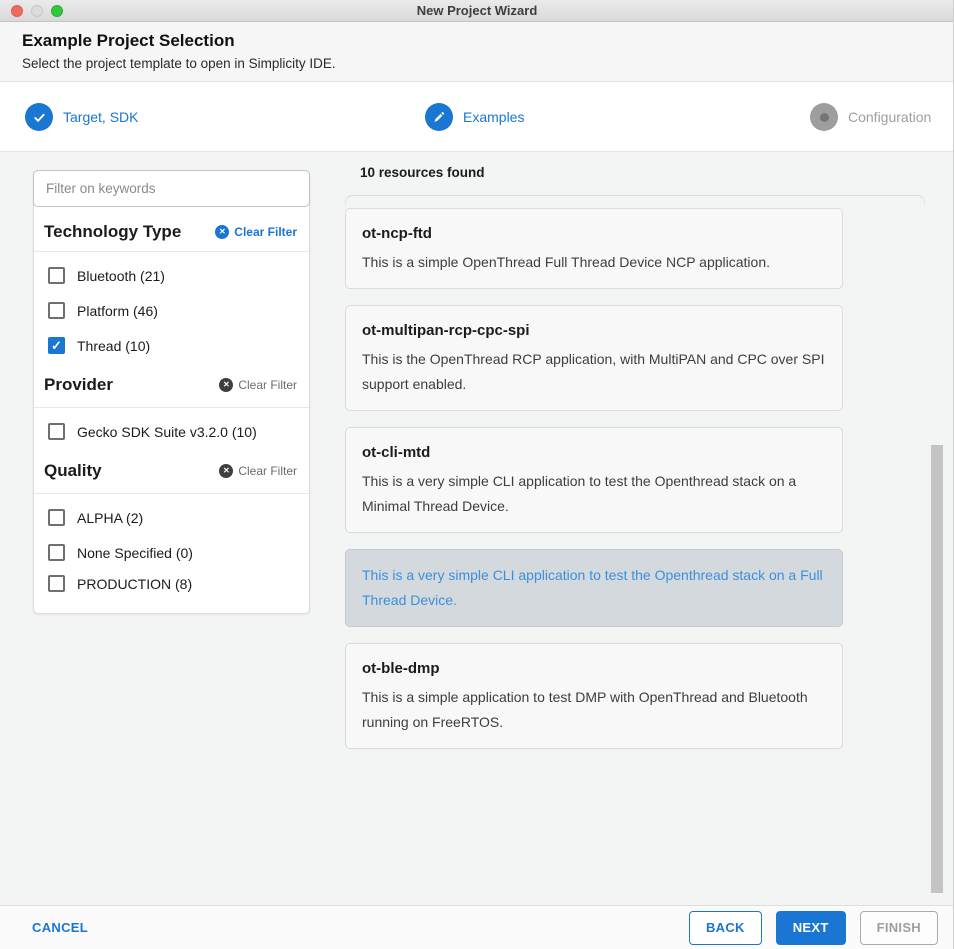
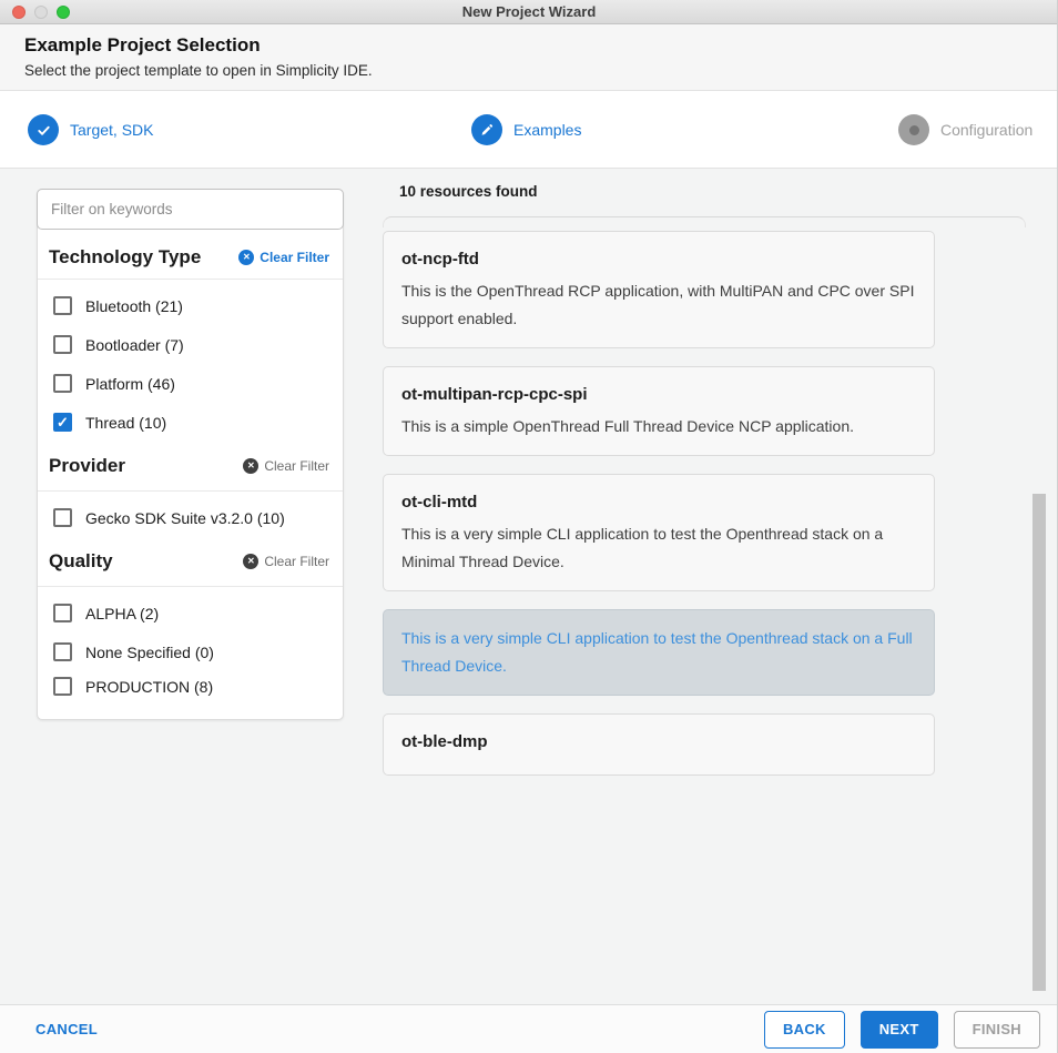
  New Project Wizard
  Example Project Selection
  Select the project template to open in Simplicity IDE.
  Target, SDK
  Examples
  Configuration
  Filter on keywords
  Technology Type
  ✕
  Clear Filter
  Bluetooth (21)
+ Bootloader (7)
  Platform (46)
  ✓
  Thread (10)
  Provider
  ✕
  Clear Filter
  Gecko SDK Suite v3.2.0 (10)
  Quality
  ✕
  Clear Filter
  ALPHA (2)
  None Specified (0)
  PRODUCTION (8)
  10 resources found
  ot-ncp-ftd
- This is a simple OpenThread Full Thread Device NCP application.
+ This is the OpenThread RCP application, with MultiPAN and CPC over SPI support enabled.
  ot-multipan-rcp-cpc-spi
- This is the OpenThread RCP application, with MultiPAN and CPC over SPI support enabled.
+ This is a simple OpenThread Full Thread Device NCP application.
  ot-cli-mtd
  This is a very simple CLI application to test the Openthread stack on a Minimal Thread Device.
  This is a very simple CLI application to test the Openthread stack on a Full Thread Device.
  ot-ble-dmp
- This is a simple application to test DMP with OpenThread and Bluetooth running on FreeRTOS.
  CANCEL
  BACK
  NEXT
  FINISH
